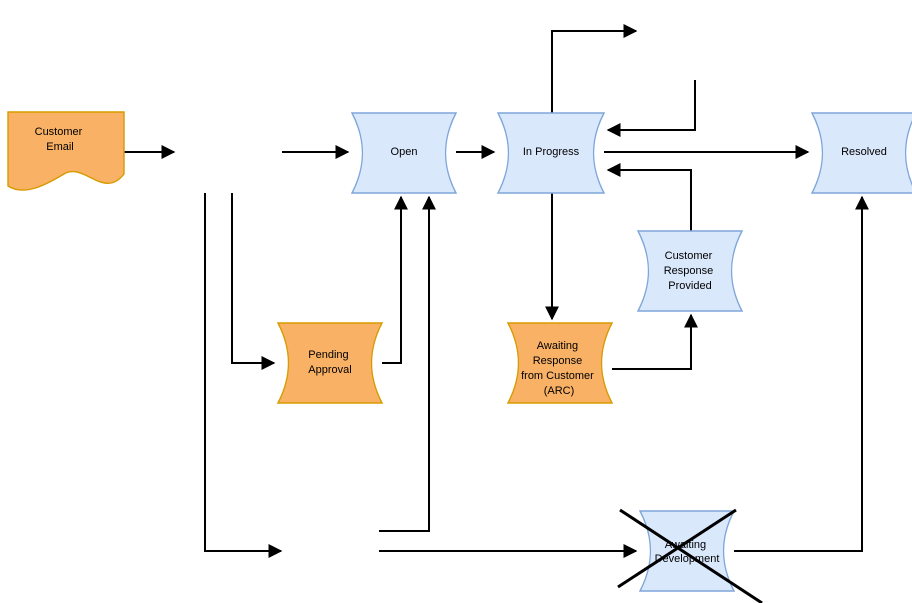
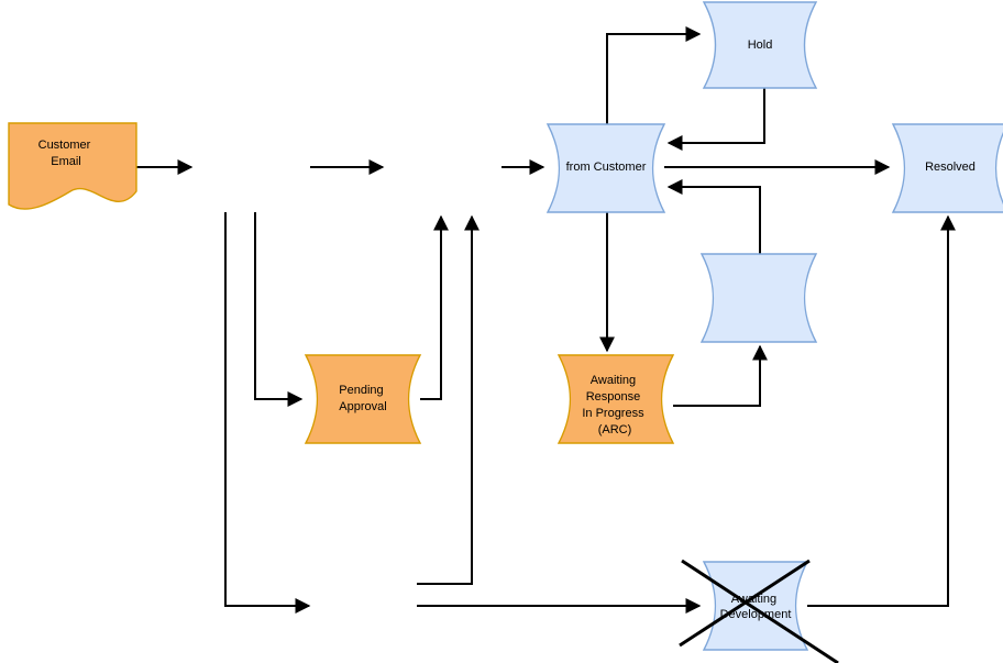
  Customer Email
- Open
- In Progress
+ from Customer
+ Hold
  Resolved
  Pending Approval
- Awaiting Response from Customer (ARC)
+ Awaiting Response In Progress (ARC)
- Customer Response Provided
  Aiting evelopment
